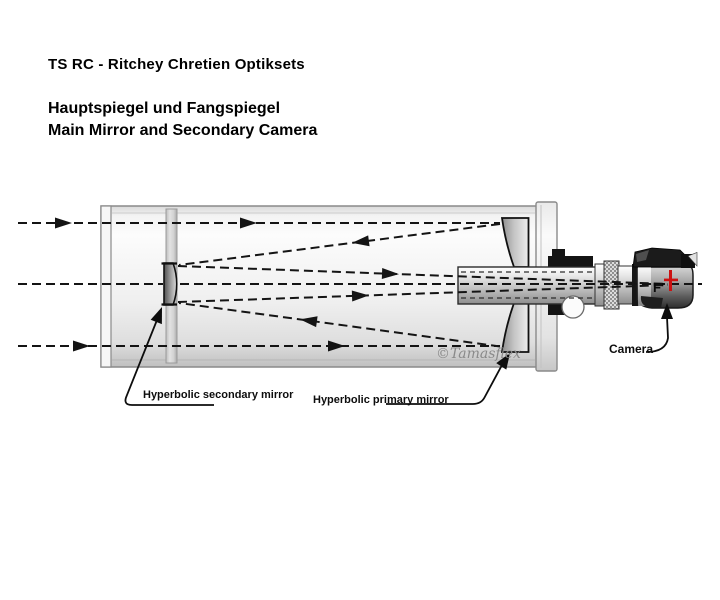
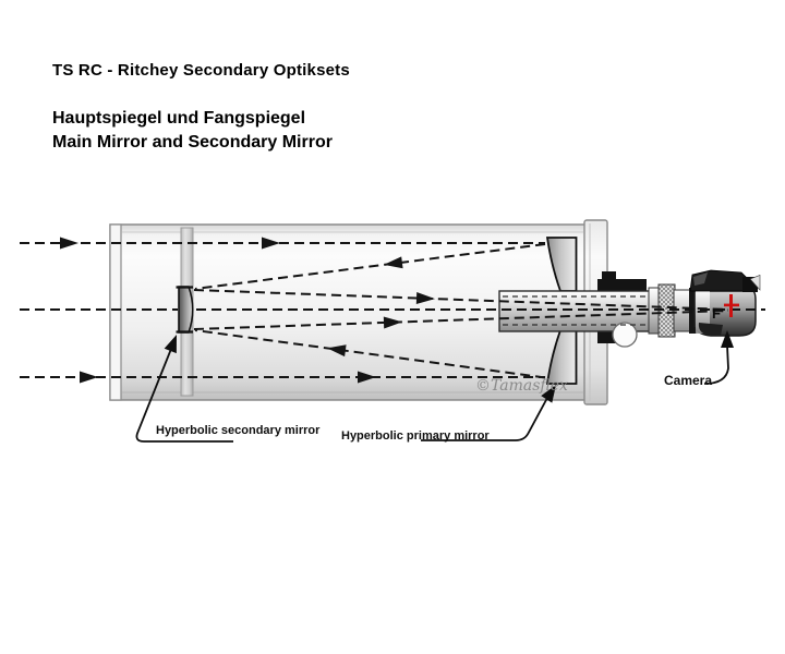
- TS RC - Ritchey Chretien Optiksets
+ TS RC - Ritchey Secondary Optiksets
  Hauptspiegel und Fangspiegel
- Main Mirror and Secondary Camera
+ Main Mirror and Secondary Mirror
  Hyperbolic secondary mirror
  Hyperbolic primary mirror
  Camera
  F'
  ©Tamasflex
